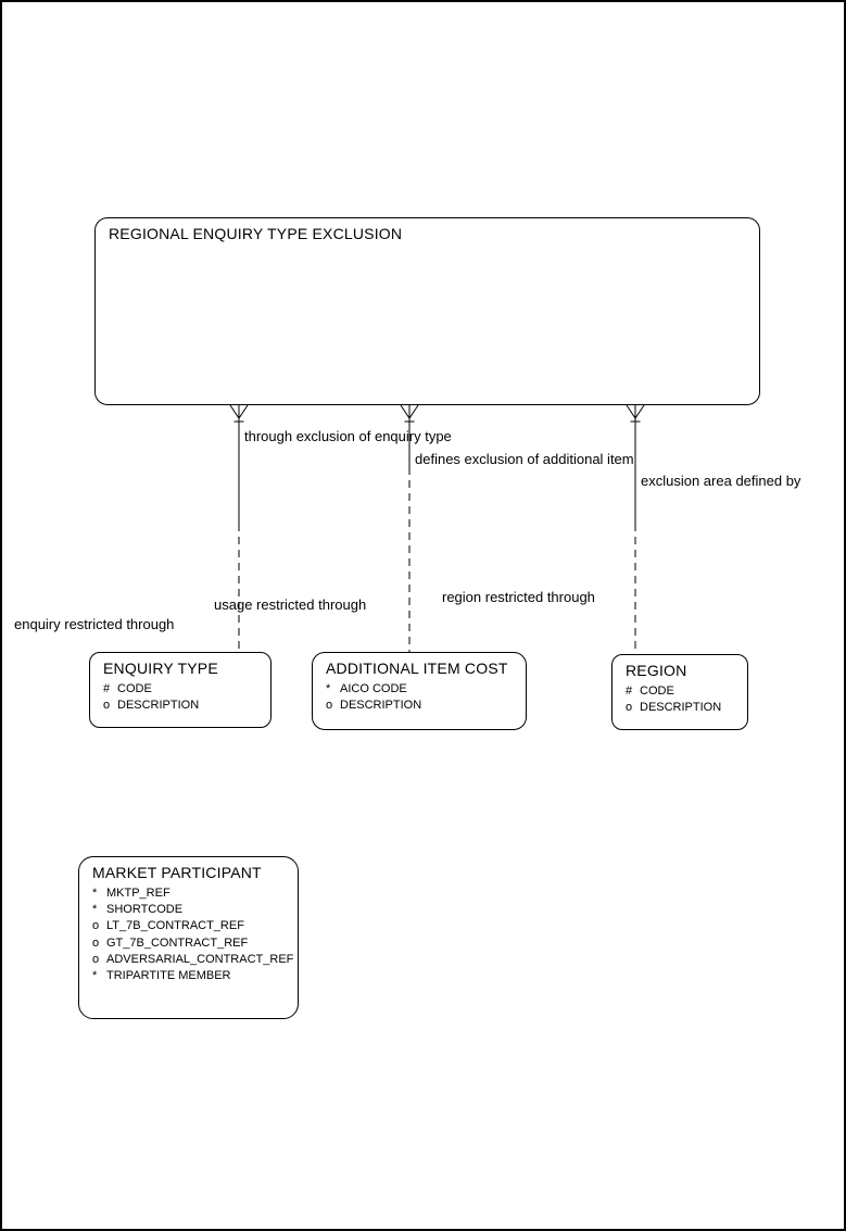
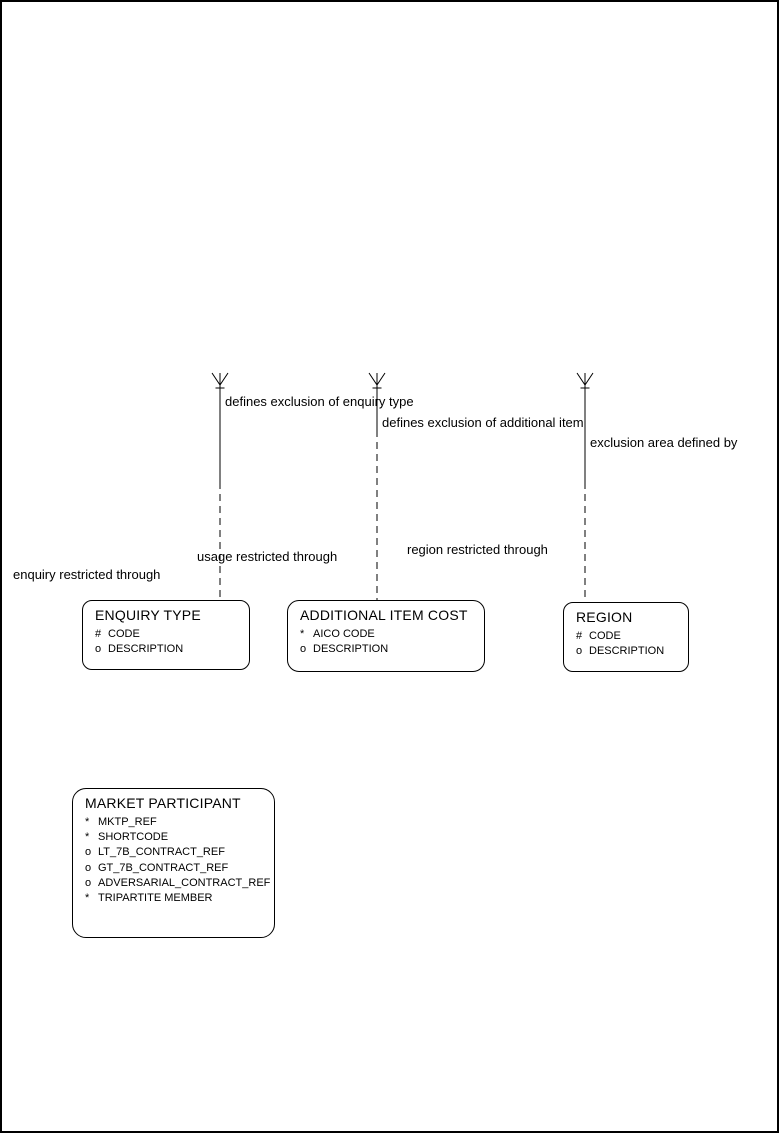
- REGIONAL ENQUIRY TYPE EXCLUSION
- through exclusion of enquiry type
+ defines exclusion of enquiry type
  defines exclusion of additional item
  exclusion area defined by
  enquiry restricted through
  usage restricted through
  region restricted through
  ENQUIRY TYPE
  #
  CODE
  o
  DESCRIPTION
  ADDITIONAL ITEM COST
  *
  AICO CODE
  o
  DESCRIPTION
  REGION
  #
  CODE
  o
  DESCRIPTION
  MARKET PARTICIPANT
  *
  MKTP_REF
  *
  SHORTCODE
  o
  LT_7B_CONTRACT_REF
  o
  GT_7B_CONTRACT_REF
  o
  ADVERSARIAL_CONTRACT_REF
  *
  TRIPARTITE MEMBER
